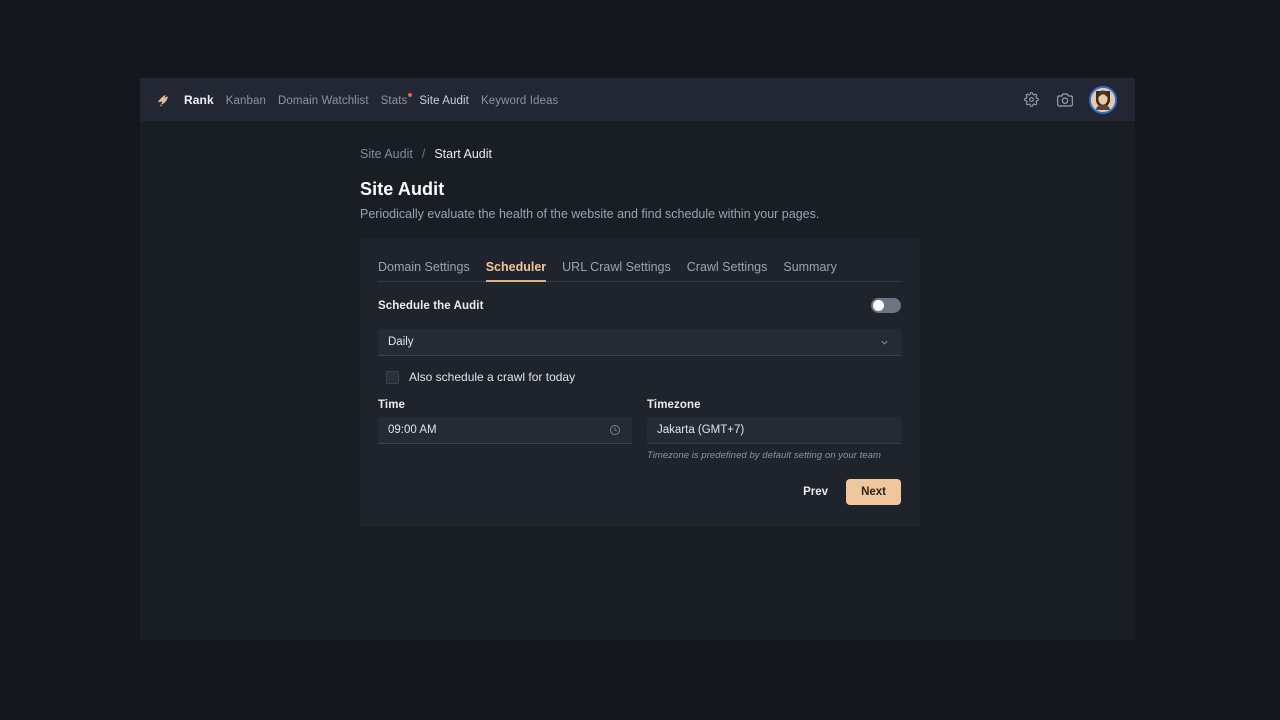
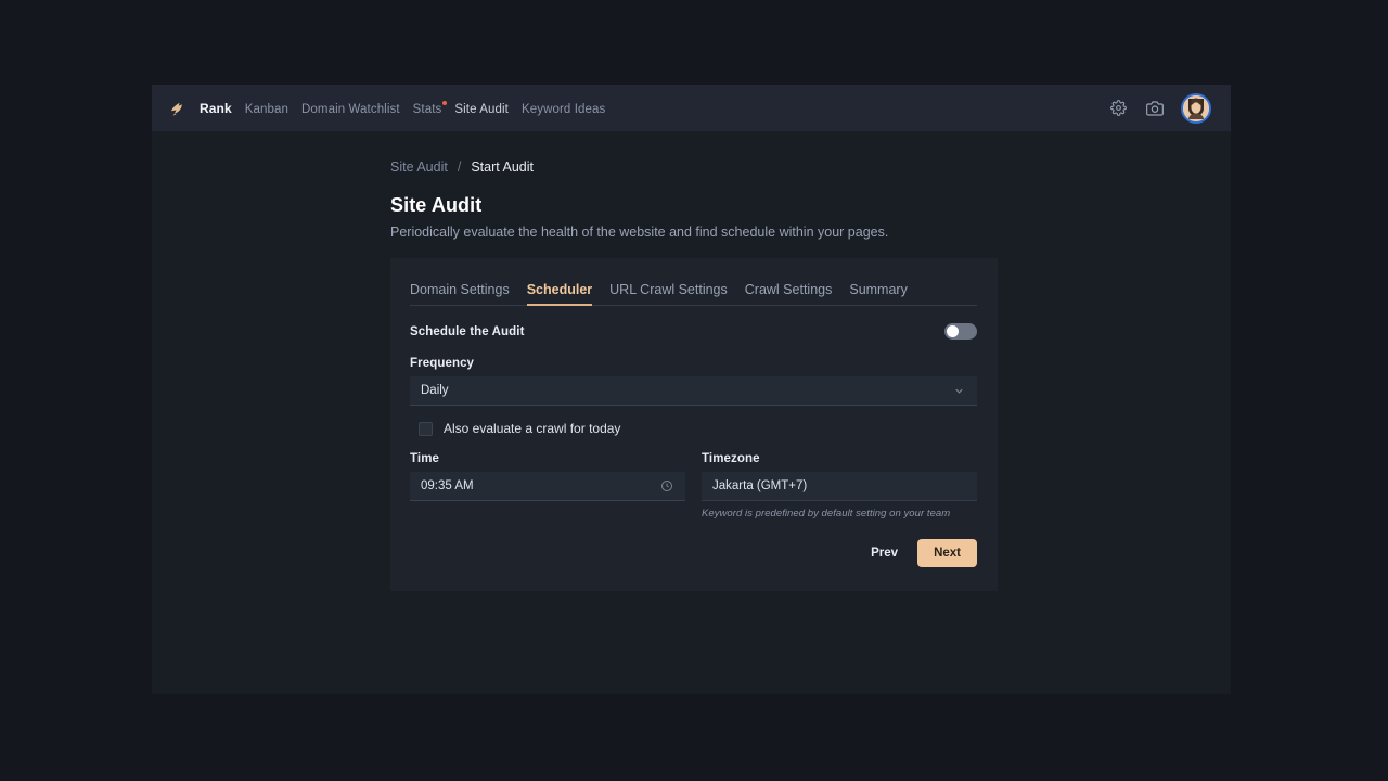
  Rank
  Kanban
  Domain Watchlist
  Stats
  Site Audit
  Keyword Ideas
  Site Audit
  /
  Start Audit
  Site Audit
  Periodically evaluate the health of the website and find schedule within your pages.
  Domain Settings
  Scheduler
  URL Crawl Settings
  Crawl Settings
  Summary
  Schedule the Audit
+ Frequency
  Daily
- Also schedule a crawl for today
+ Also evaluate a crawl for today
  Time
- 09:00 AM
+ 09:35 AM
  Timezone
  Jakarta (GMT+7)
- Timezone is predefined by default setting on your team
+ Keyword is predefined by default setting on your team
  Prev
  Next
